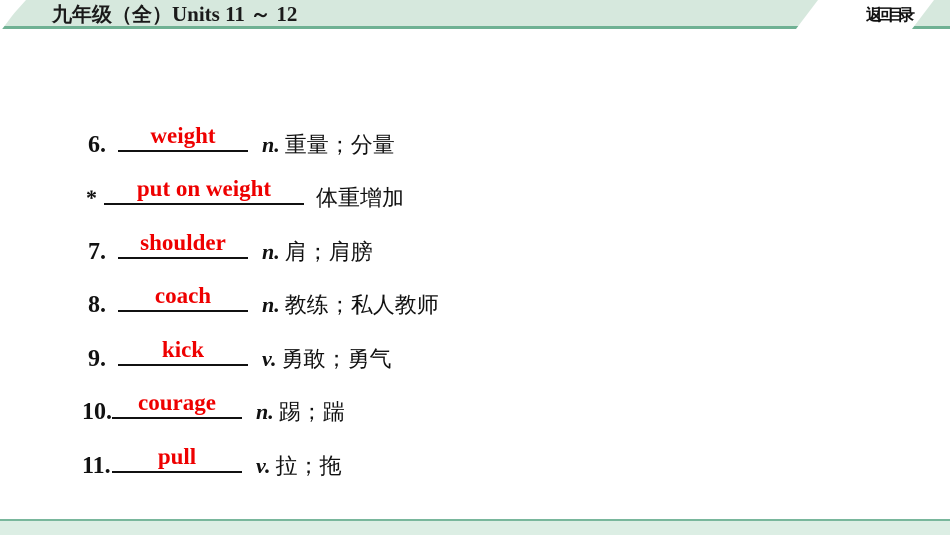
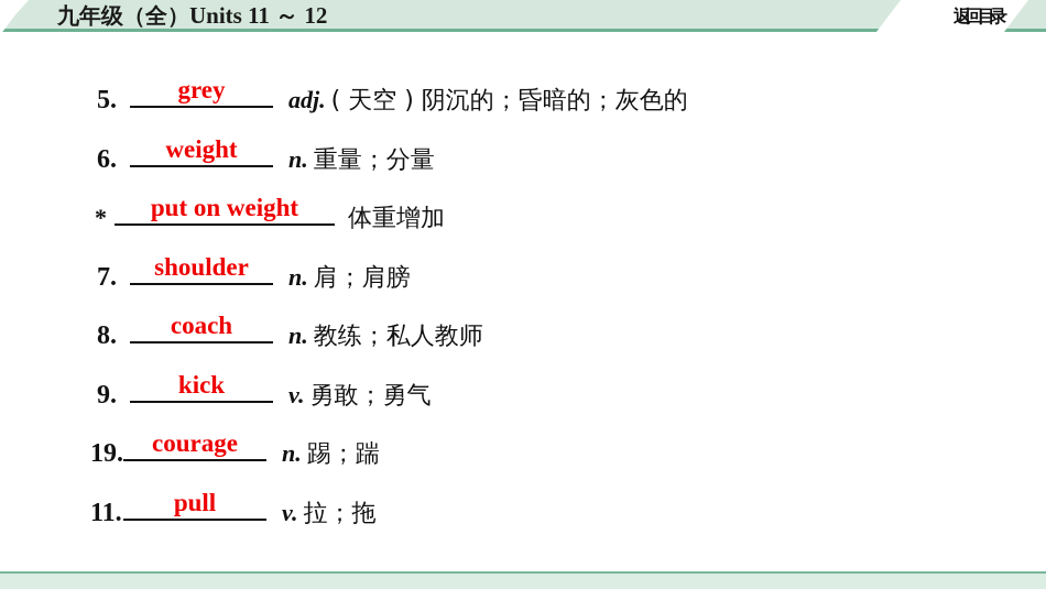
  九年级（全）Units 11 ～ 12
  返回目录
+ 5.
+ grey
+ adj.
+ ( 天空 ) 阴沉的；昏暗的；灰色的
  6.
  weight
  n.
  重量；分量
  *
  put on weight
  体重增加
  7.
  shoulder
  n.
  肩；肩膀
  8.
  coach
  n.
  教练；私人教师
  9.
  kick
  v.
  勇敢；勇气
- 10.
+ 19.
  courage
  n.
  踢；踹
  11.
  pull
  v.
  拉；拖
